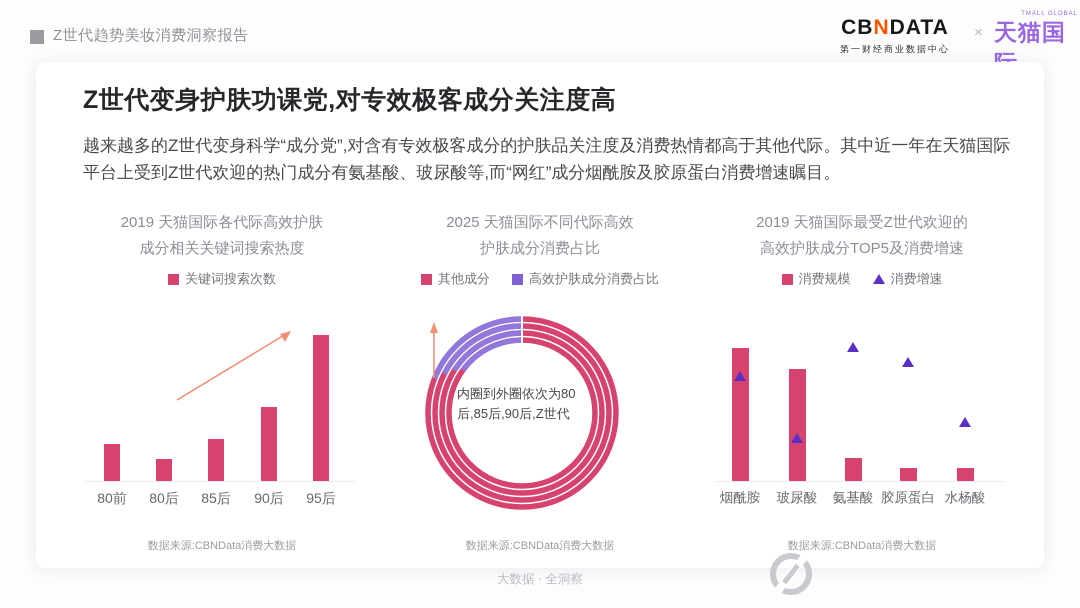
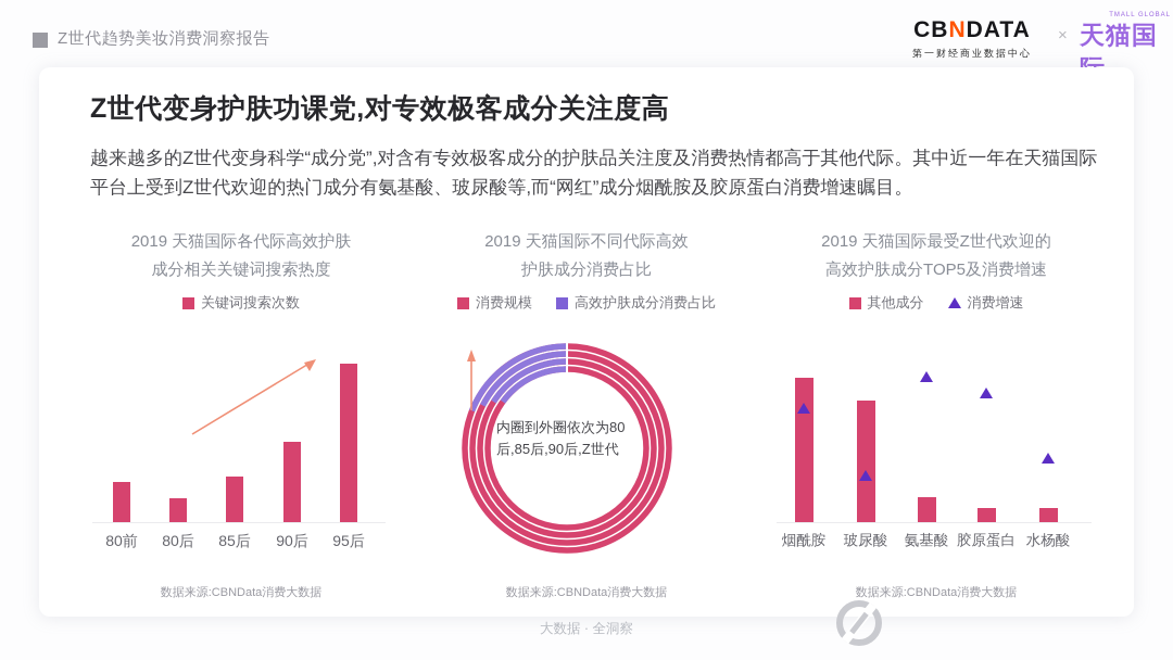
  Z世代趋势美妆消费洞察报告
  CBNDATA
  第一财经商业数据中心
  ×
  天猫国
  Z世代变身护肤功课党,对专效极客成分关注度高
  越来越多的Z世代变身科学“成分党”,对含有专效极客成分的护肤品关注度及消费热情都高于其他代际。其中近一年在天猫国际平台上受到Z世代欢迎的热门成分有氨基酸、玻尿酸等,而“网红”成分烟酰胺及胶原蛋白消费增速瞩目。
  2019 天猫国际各代际高效护肤
  成分相关关键词搜索热度
- 2025 天猫国际不同代际高效
+ 2019 天猫国际不同代际高效
  护肤成分消费占比
  2019 天猫国际最受Z世代欢迎的
  高效护肤成分TOP5及消费增速
  关键词搜索次数
- 其他成分
+ 消费规模
  高效护肤成分消费占比
- 消费规模
+ 其他成分
  消费增速
  80前
  80后
  85后
  90后
  95后
  内圈到外圈依次为80后,85后,90后,Z世代
  烟酰胺
  玻尿酸
  氨基酸
  胶原蛋白
  水杨酸
  数据来源:CBNData消费大数据
  数据来源:CBNData消费大数据
  数据来源:CBNData消费大数据
  大数据 · 全洞察
